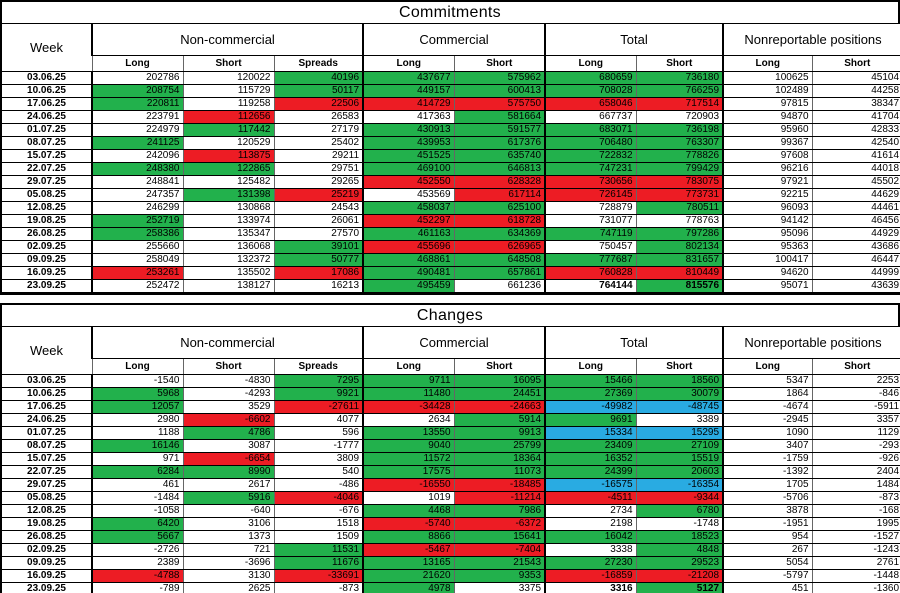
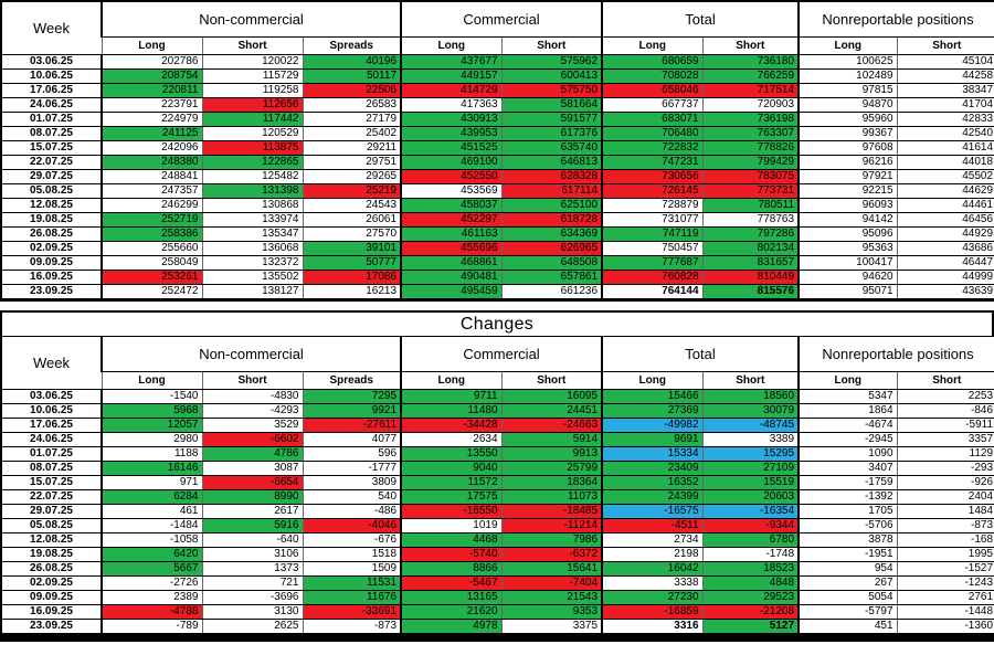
- Commitments
  Week	Non-commercial	Commercial	Total	Nonreportable positions
  Long	Short	Spreads	Long	Short	Long	Short	Long	Short
  03.06.25	202786	120022	40196	437677	575962	680659	736180	100625	45104
  10.06.25	208754	115729	50117	449157	600413	708028	766259	102489	44258
  17.06.25	220811	119258	22506	414729	575750	658046	717514	97815	38347
  24.06.25	223791	112656	26583	417363	581664	667737	720903	94870	41704
  01.07.25	224979	117442	27179	430913	591577	683071	736198	95960	42833
  08.07.25	241125	120529	25402	439953	617376	706480	763307	99367	42540
  15.07.25	242096	113875	29211	451525	635740	722832	778826	97608	41614
  22.07.25	248380	122865	29751	469100	646813	747231	799429	96216	44018
  29.07.25	248841	125482	29265	452550	628328	730656	783075	97921	45502
  05.08.25	247357	131398	25219	453569	617114	726145	773731	92215	44629
  12.08.25	246299	130868	24543	458037	625100	728879	780511	96093	44461
  19.08.25	252719	133974	26061	452297	618728	731077	778763	94142	46456
  26.08.25	258386	135347	27570	461163	634369	747119	797286	95096	44929
  02.09.25	255660	136068	39101	455696	626965	750457	802134	95363	43686
  09.09.25	258049	132372	50777	468861	648508	777687	831657	100417	46447
  16.09.25	253261	135502	17086	490481	657861	760828	810449	94620	44999
  23.09.25	252472	138127	16213	495459	661236	764144	815576	95071	43639
  Changes
  Week	Non-commercial	Commercial	Total	Nonreportable positions
  Long	Short	Spreads	Long	Short	Long	Short	Long	Short
  03.06.25	-1540	-4830	7295	9711	16095	15466	18560	5347	2253
  10.06.25	5968	-4293	9921	11480	24451	27369	30079	1864	-846
  17.06.25	12057	3529	-27611	-34428	-24663	-49982	-48745	-4674	-5911
  24.06.25	2980	-6602	4077	2634	5914	9691	3389	-2945	3357
  01.07.25	1188	4786	596	13550	9913	15334	15295	1090	1129
  08.07.25	16146	3087	-1777	9040	25799	23409	27109	3407	-293
  15.07.25	971	-6654	3809	11572	18364	16352	15519	-1759	-926
  22.07.25	6284	8990	540	17575	11073	24399	20603	-1392	2404
  29.07.25	461	2617	-486	-16550	-18485	-16575	-16354	1705	1484
  05.08.25	-1484	5916	-4046	1019	-11214	-4511	-9344	-5706	-873
  12.08.25	-1058	-640	-676	4468	7986	2734	6780	3878	-168
  19.08.25	6420	3106	1518	-5740	-6372	2198	-1748	-1951	1995
  26.08.25	5667	1373	1509	8866	15641	16042	18523	954	-1527
  02.09.25	-2726	721	11531	-5467	-7404	3338	4848	267	-1243
  09.09.25	2389	-3696	11676	13165	21543	27230	29523	5054	2761
  16.09.25	-4788	3130	-33691	21620	9353	-16859	-21208	-5797	-1448
  23.09.25	-789	2625	-873	4978	3375	3316	5127	451	-1360
